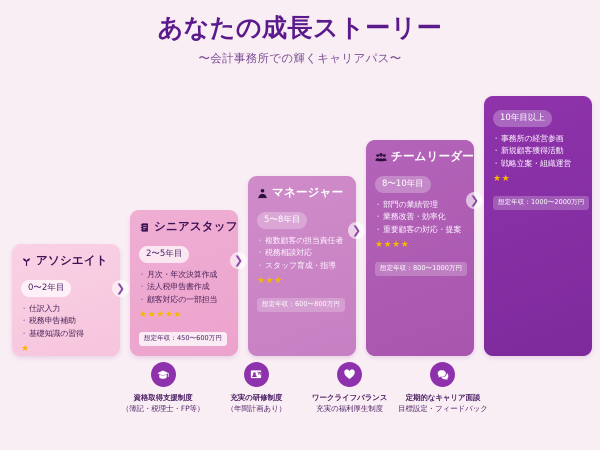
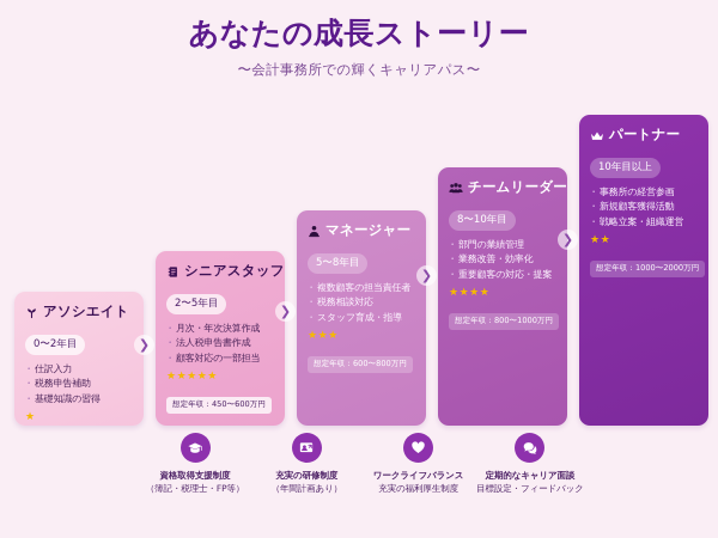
  あなたの成長ストーリー
  〜会計事務所での輝くキャリアパス〜
  アソシエイト
  0〜2年目
  仕訳入力
  税務申告補助
  基礎知識の習得
  ★
  シニアスタッフ
  2〜5年目
  月次・年次決算作成
  法人税申告書作成
  顧客対応の一部担当
  ★★★★★
  想定年収：450〜600万円
  マネージャー
  5〜8年目
  複数顧客の担当責任者
  税務相談対応
  スタッフ育成・指導
  ★★★
  想定年収：600〜800万円
  チームリーダー
  8〜10年目
  部門の業績管理
  業務改善・効率化
  重要顧客の対応・提案
  ★★★★
  想定年収：800〜1000万円
+ パートナー
  10年目以上
  事務所の経営参画
  新規顧客獲得活動
  戦略立案・組織運営
  ★★
  想定年収：1000〜2000万円
  ❯
  ❯
  ❯
  ❯
  資格取得支援制度
  （簿記・税理士・FP等）
  充実の研修制度
  （年間計画あり）
  ワークライフバランス
  充実の福利厚生制度
  定期的なキャリア面談
  目標設定・フィードバック
